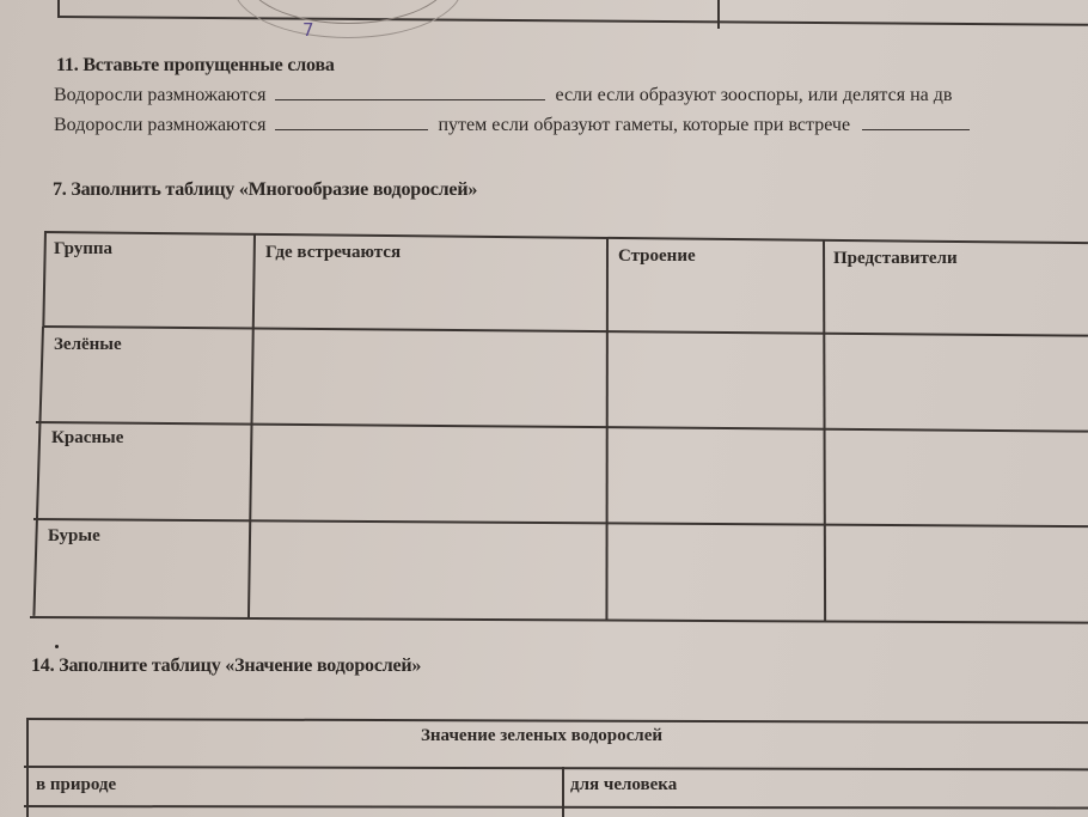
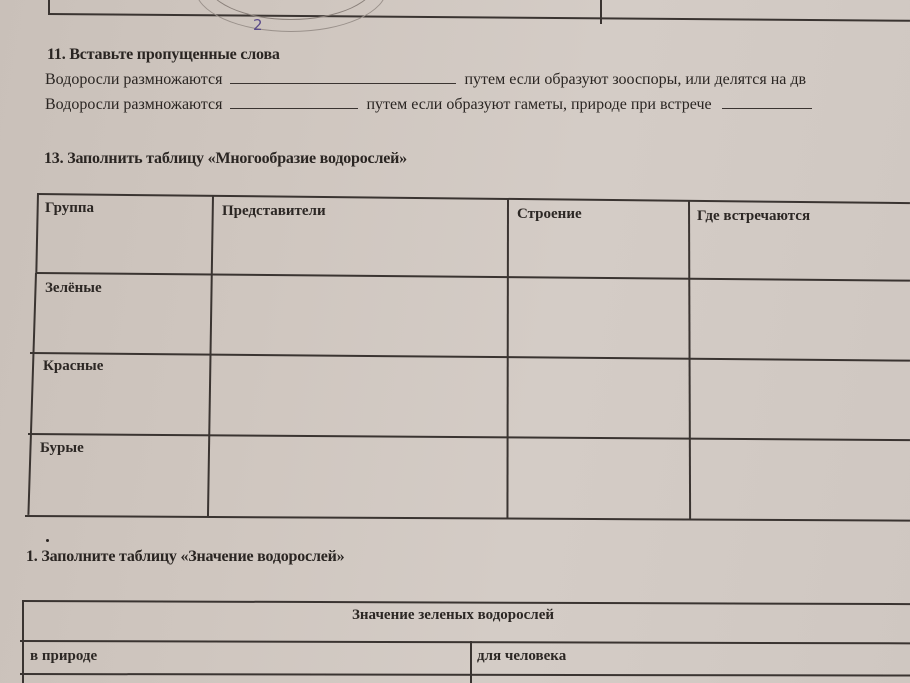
- 7
+ 2
  11. Вставьте пропущенные слова
- Водоросли размножаются если если образуют зооспоры, или делятся на дв
+ Водоросли размножаются путем если образуют зооспоры, или делятся на дв
- Водоросли размножаются путем если образуют гаметы, которые при встрече
+ Водоросли размножаются путем если образуют гаметы, природе при встрече
- 7. Заполнить таблицу «Многообразие водорослей»
+ 13. Заполнить таблицу «Многообразие водорослей»
  Группа
- Где встречаются
+ Представители
  Строение
- Представители
+ Где встречаются
  Зелёные
  Красные
  Бурые
- 14. Заполните таблицу «Значение водорослей»
+ 1. Заполните таблицу «Значение водорослей»
  Значение зеленых водорослей
  в природе
  для человека
